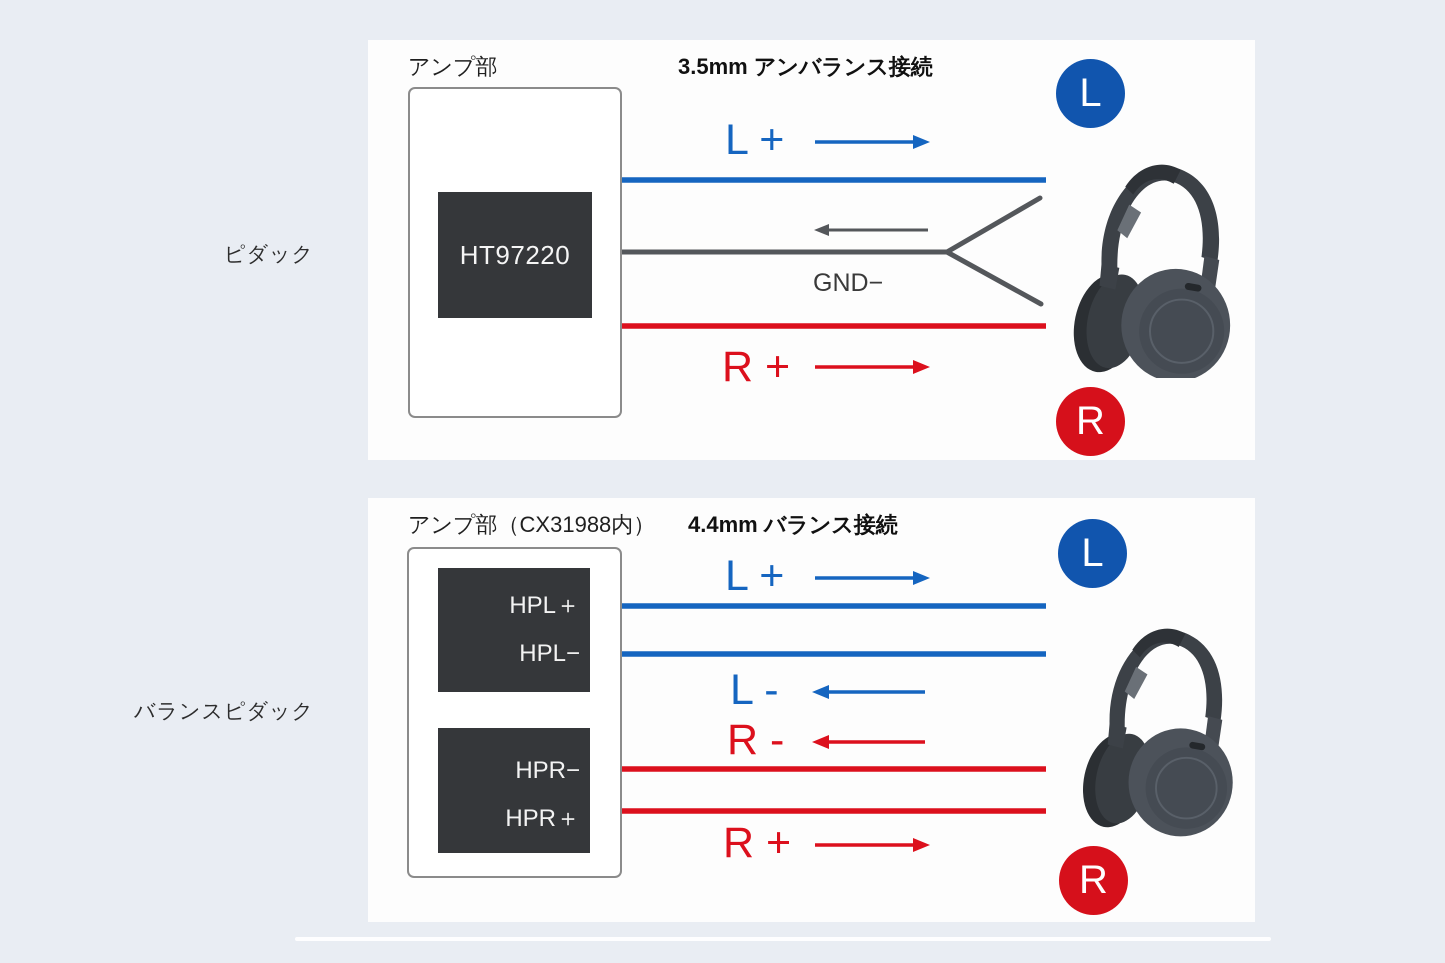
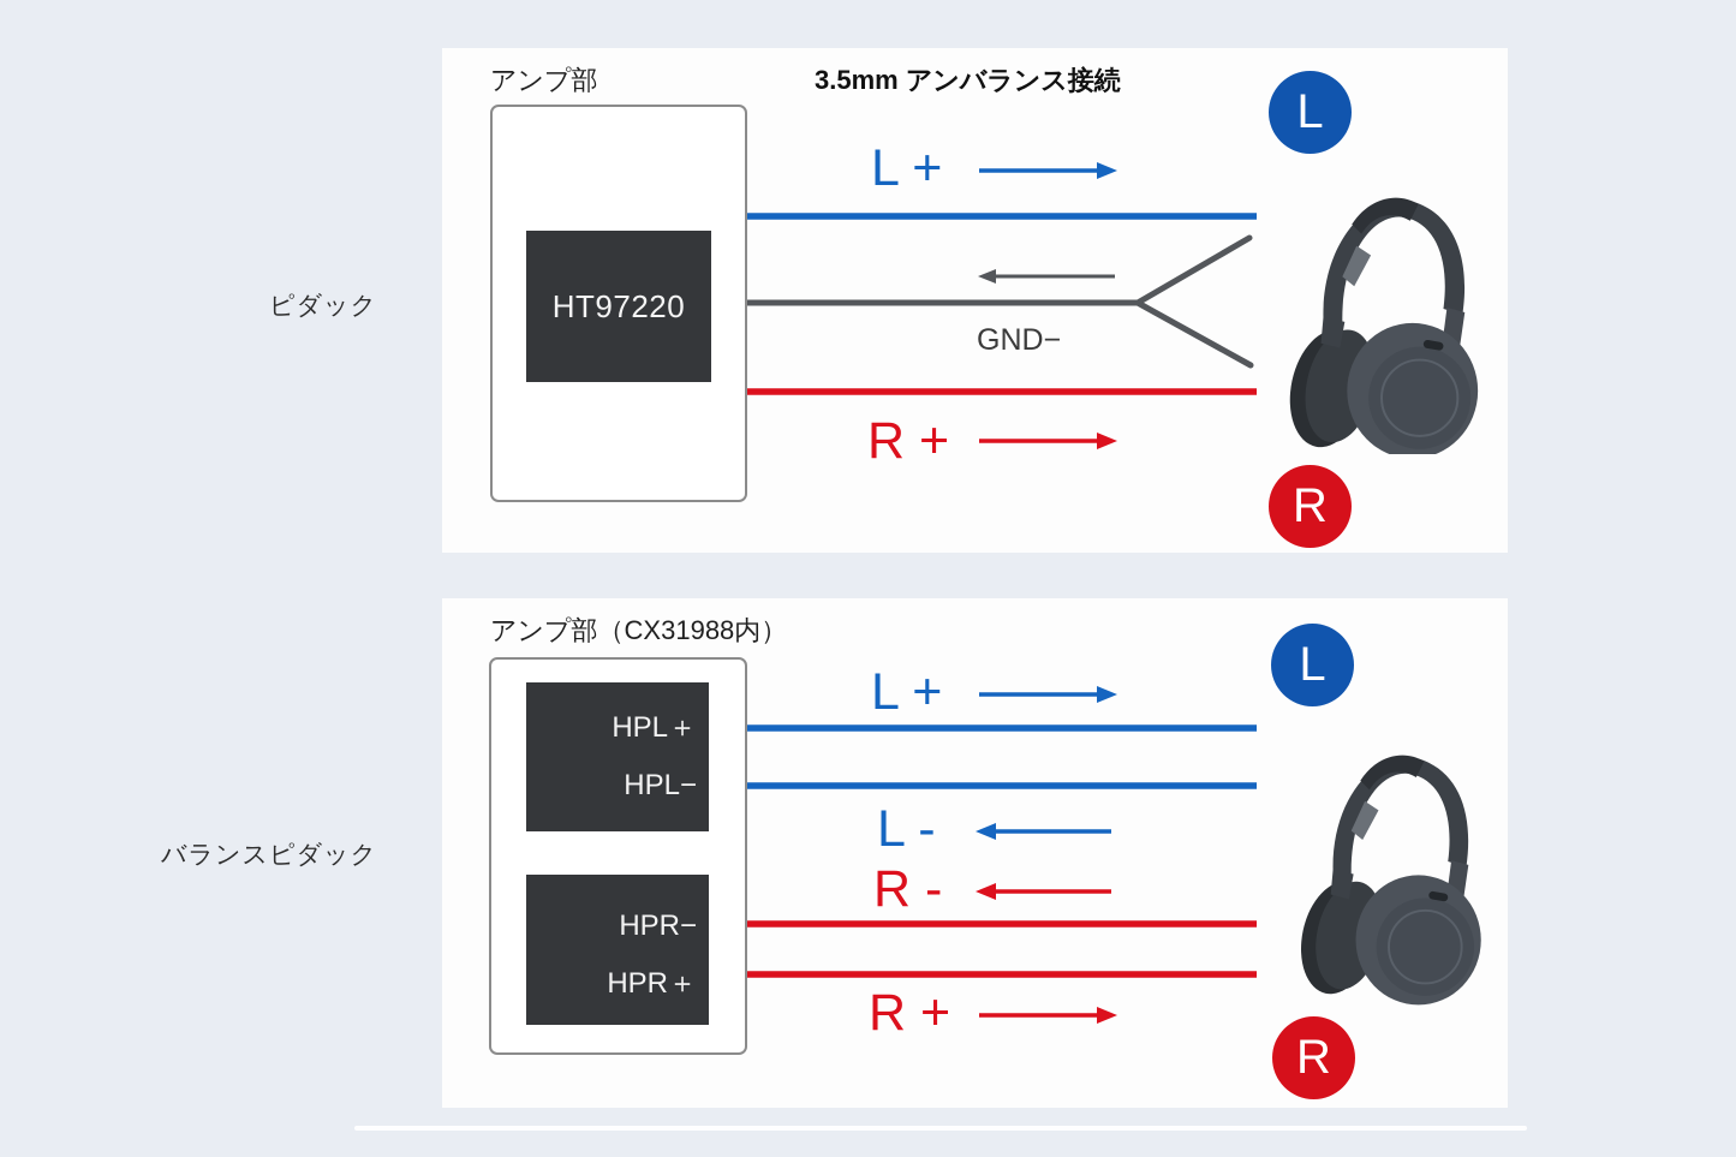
  ピダック
  バランスピダック
  アンプ部
  3.5mm アンバランス接続
  HT97220
  L +
  GND−
  R +
  L
  R
  アンプ部（CX31988内）
- 4.4mm バランス接続
  HPL＋
  HPL−
  HPR−
  HPR＋
  L +
  L -
  R -
  R +
  L
  R
